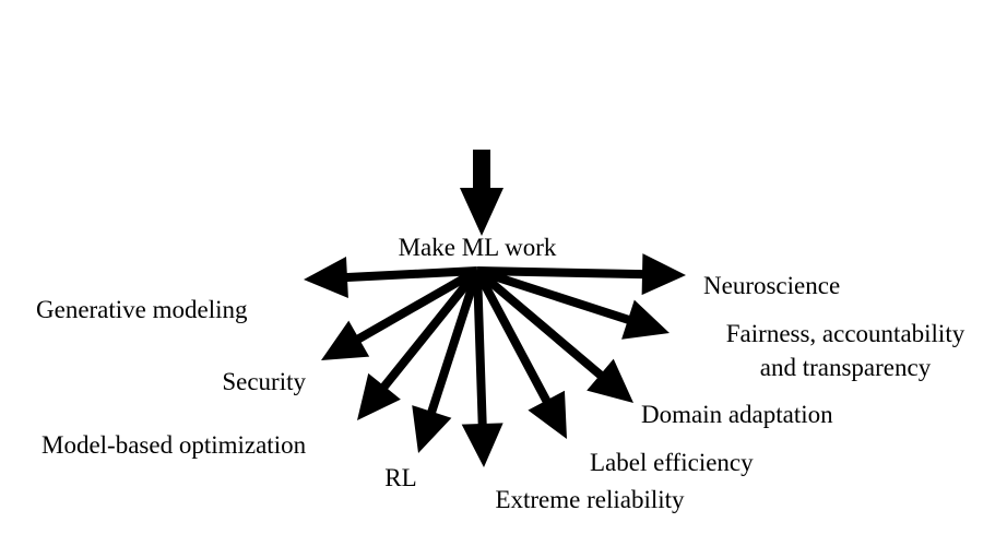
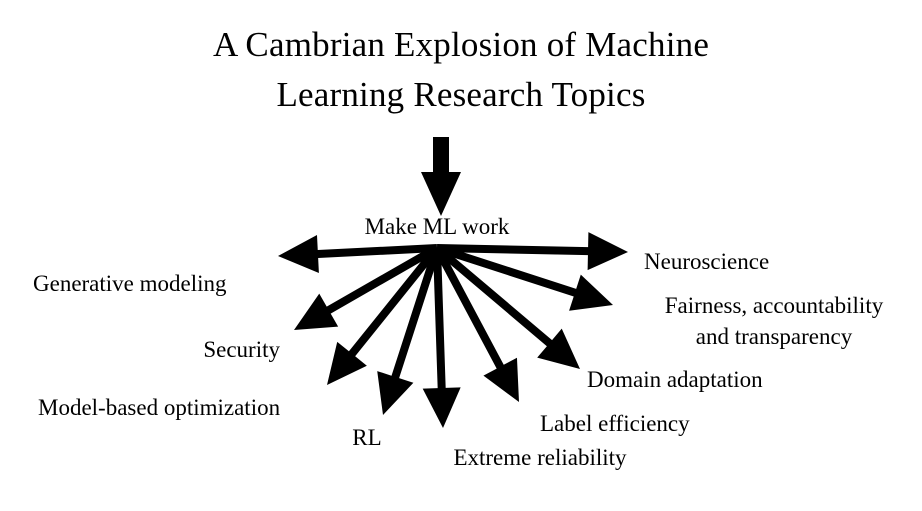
+ A Cambrian Explosion of Machine
+ Learning Research Topics
  Make ML work
  Generative modeling
  Security
  Model-based optimization
  RL
  Extreme reliability
  Label efficiency
  Domain adaptation
  Fairness, accountability
  and transparency
  Neuroscience
